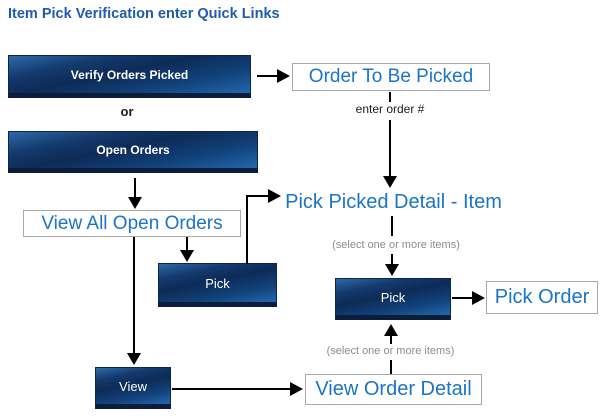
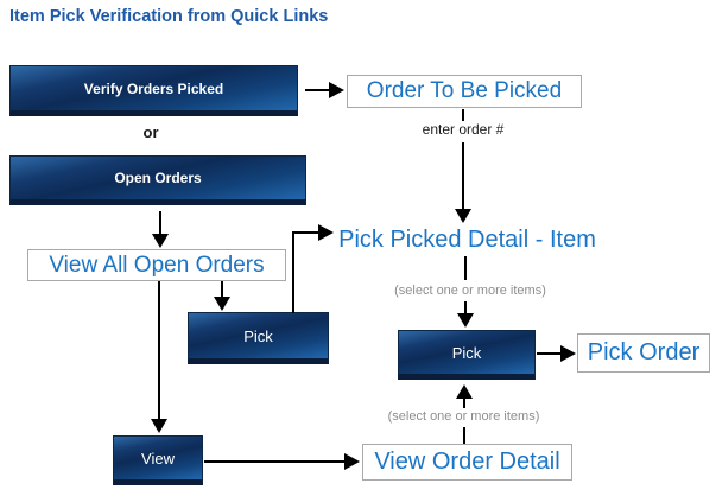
- Item Pick Verification enter Quick Links
+ Item Pick Verification from Quick Links
  Verify Orders Picked
  Open Orders
  Pick
  Pick
  View
  Order To Be Picked
  View All Open Orders
  Pick Order
  View Order Detail
  Pick Picked Detail - Item
  or
  enter order #
  (select one or more items)
  (select one or more items)
